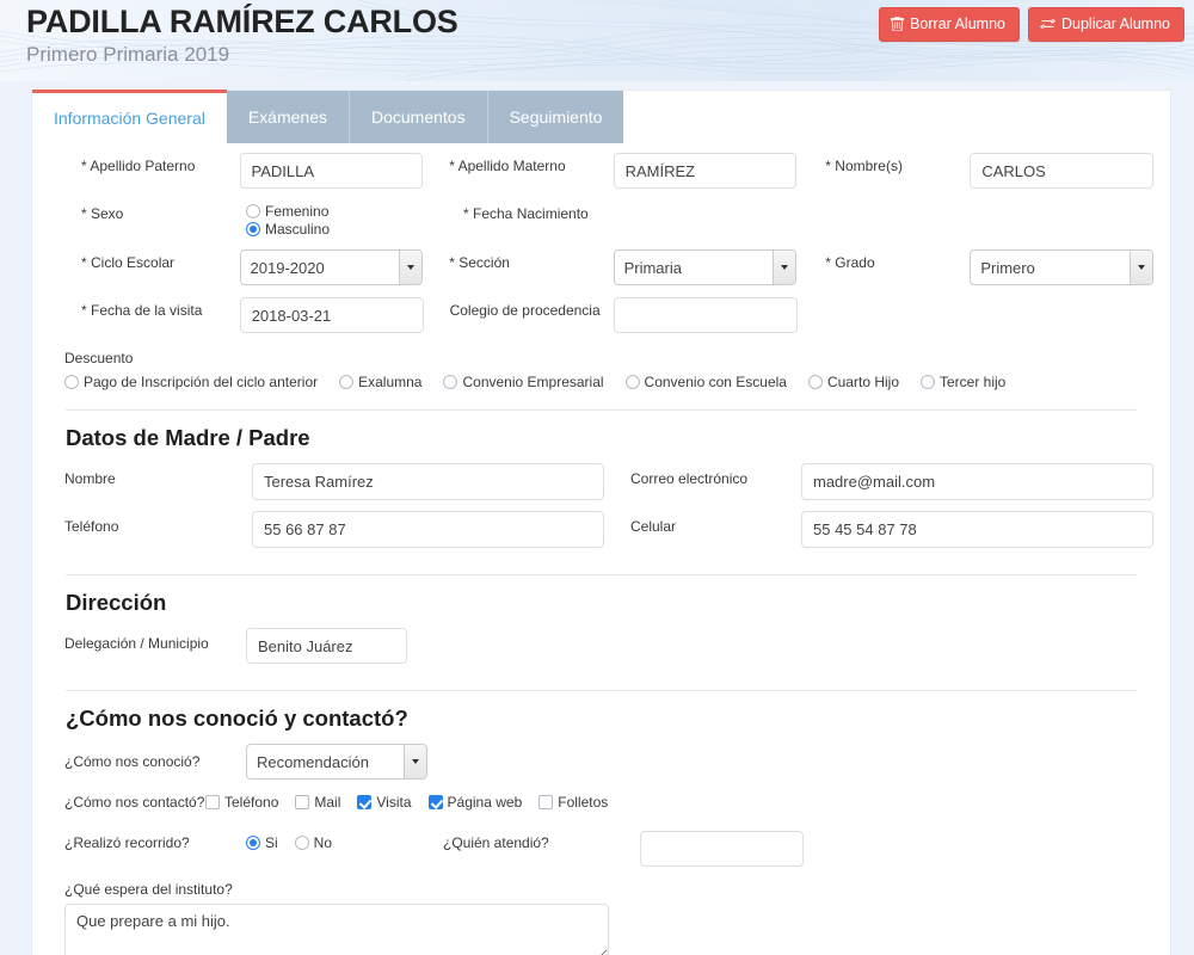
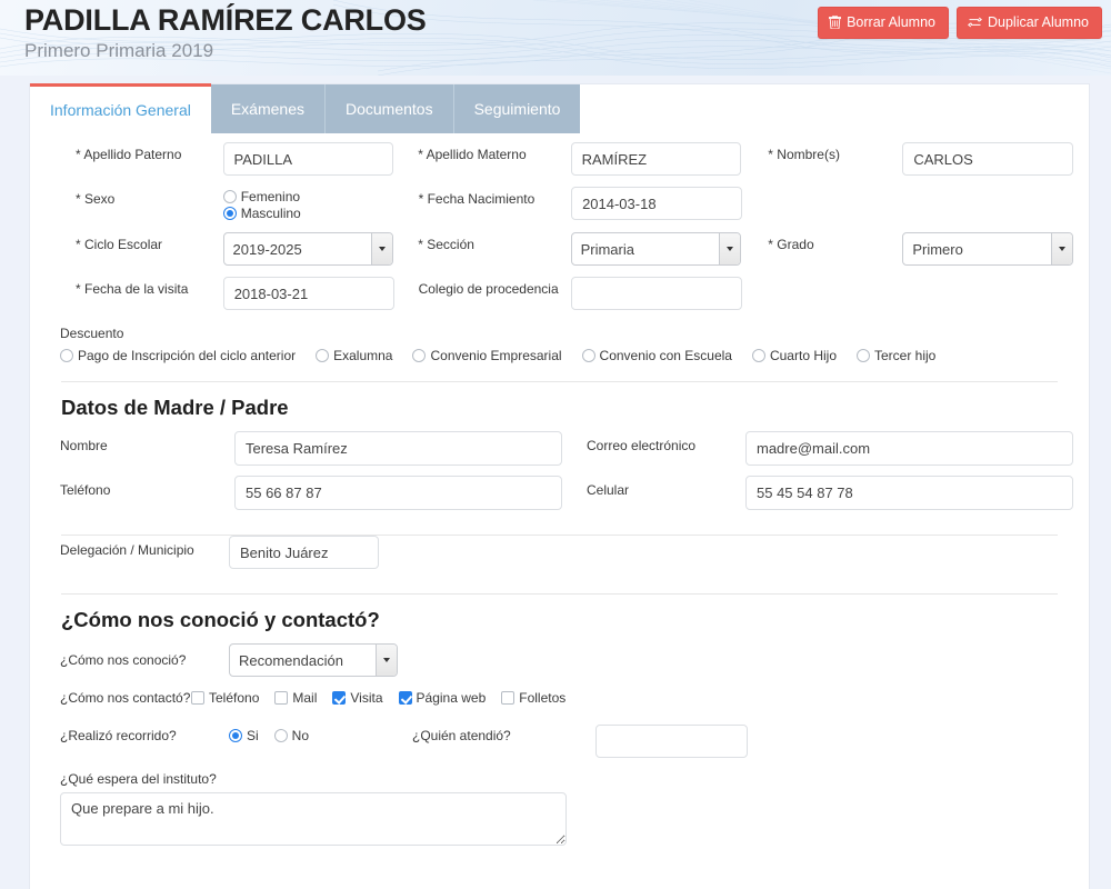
  PADILLA RAMÍREZ CARLOS
  Primero Primaria 2019
  Borrar Alumno
  Duplicar Alumno
  Información General
  Exámenes
  Documentos
  Seguimiento
  * Apellido Paterno
  PADILLA
  * Apellido Materno
  RAMÍREZ
  * Nombre(s)
  CARLOS
  * Sexo
  Femenino
  Masculino
  * Fecha Nacimiento
+ 2014-03-18
  * Ciclo Escolar
- 2019-2020
+ 2019-2025
  * Sección
  Primaria
  * Grado
  Primero
  * Fecha de la visita
  2018-03-21
  Colegio de procedencia
  Descuento
  Pago de Inscripción del ciclo anterior
  Exalumna
  Convenio Empresarial
  Convenio con Escuela
  Cuarto Hijo
  Tercer hijo
  Datos de Madre / Padre
  Nombre
  Teresa Ramírez
  Correo electrónico
  madre@mail.com
  Teléfono
  55 66 87 87
  Celular
  55 45 54 87 78
- Dirección
  Delegación / Municipio
  Benito Juárez
  ¿Cómo nos conoció y contactó?
  ¿Cómo nos conoció?
  Recomendación
  ¿Cómo nos contactó?
  Teléfono
  Mail
  Visita
  Página web
  Folletos
  ¿Realizó recorrido?
  Si
  No
  ¿Quién atendió?
  ¿Qué espera del instituto?
  Que prepare a mi hijo.
